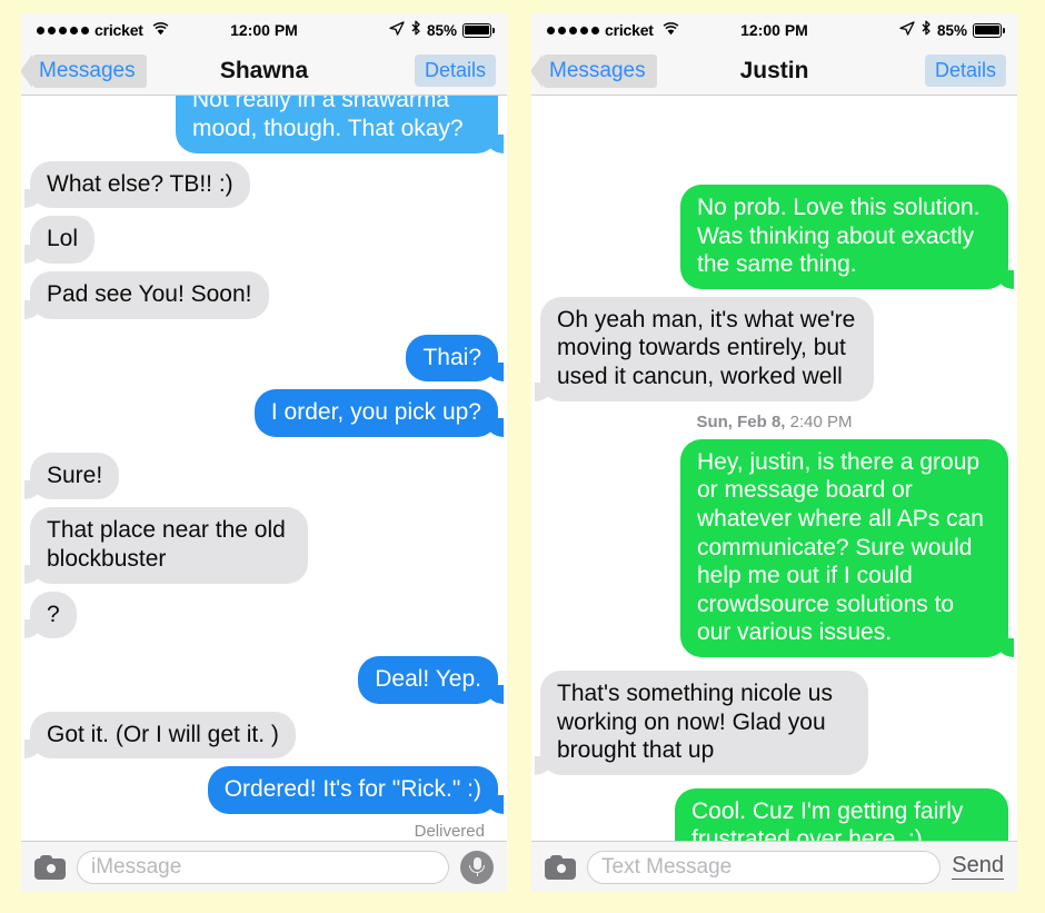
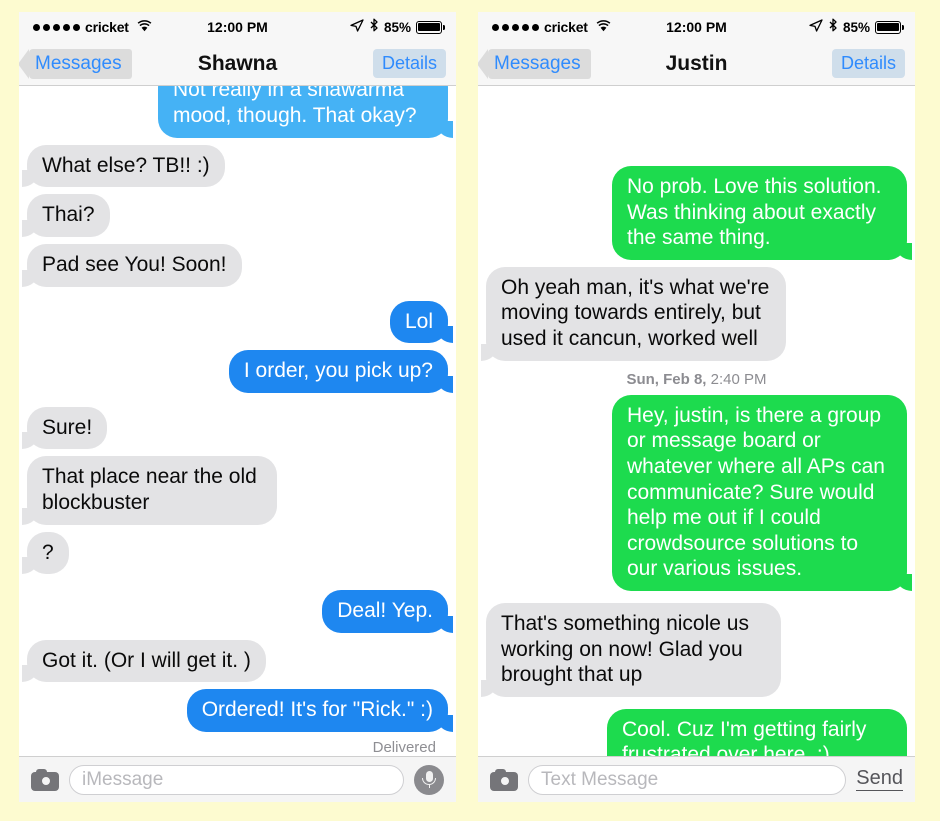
  cricket
  12:00 PM
  85%
  Messages
  Shawna
  Details
  Not really in a shawarma mood, though. That okay?
  What else? TB!! :)
- Lol
+ Thai?
  Pad see You! Soon!
- Thai?
+ Lol
  I order, you pick up?
  Sure!
  That place near the old blockbuster
  ?
  Deal! Yep.
  Got it. (Or I will get it. )
  Ordered! It's for "Rick." :)
  Delivered
  iMessage
  cricket
  12:00 PM
  85%
  Messages
  Justin
  Details
  No prob. Love this solution. Was thinking about exactly the same thing.
  Oh yeah man, it's what we're moving towards entirely, but used it cancun, worked well
  Sun, Feb 8, 2:40 PM
  Hey, justin, is there a group or message board or whatever where all APs can communicate? Sure would help me out if I could crowdsource solutions to our various issues.
  That's something nicole us working on now! Glad you brought that up
  Cool. Cuz I'm getting fairly frustrated over here. :)
  Text Message
  Send
